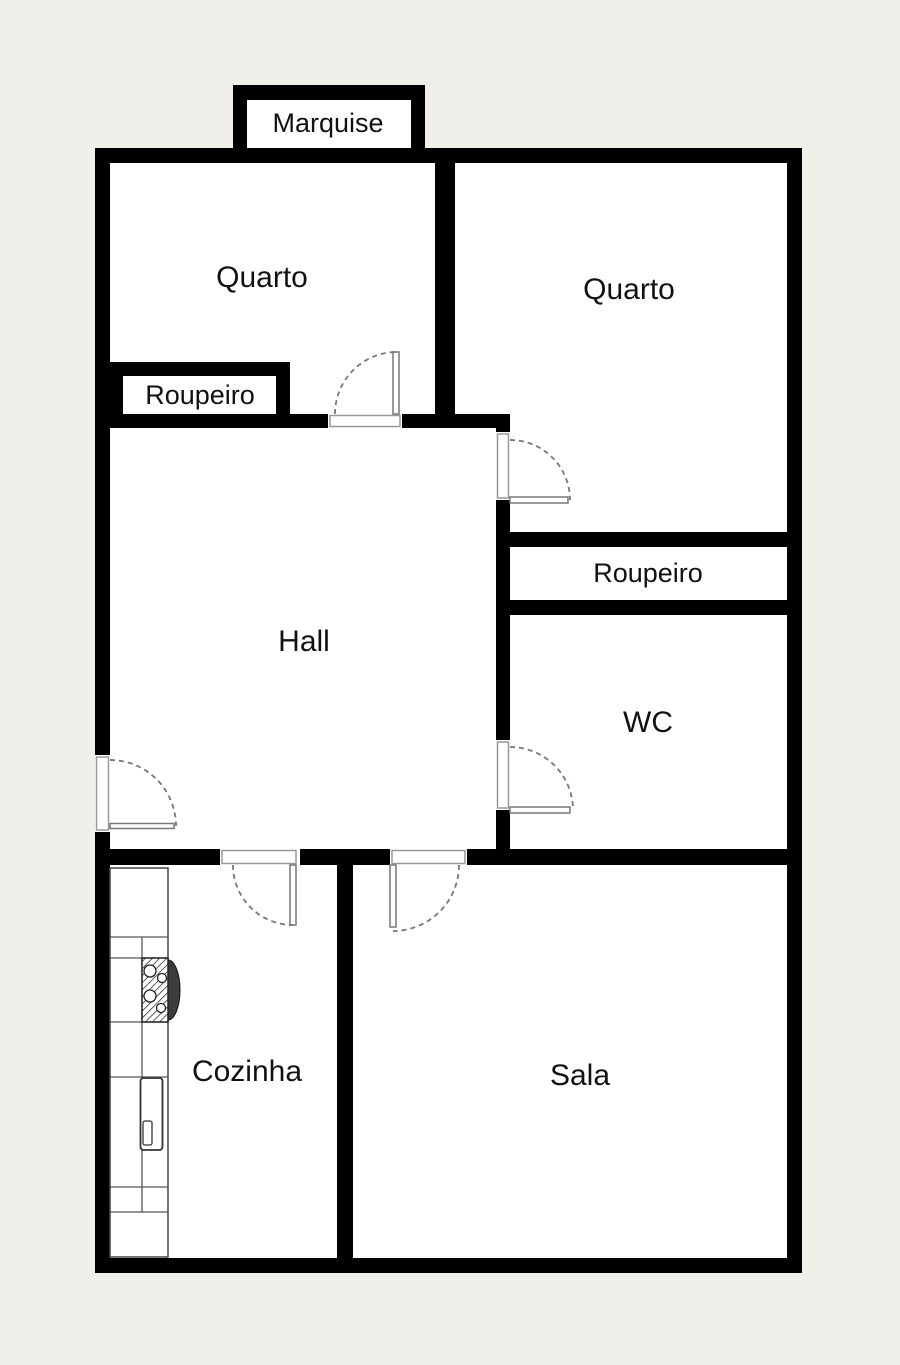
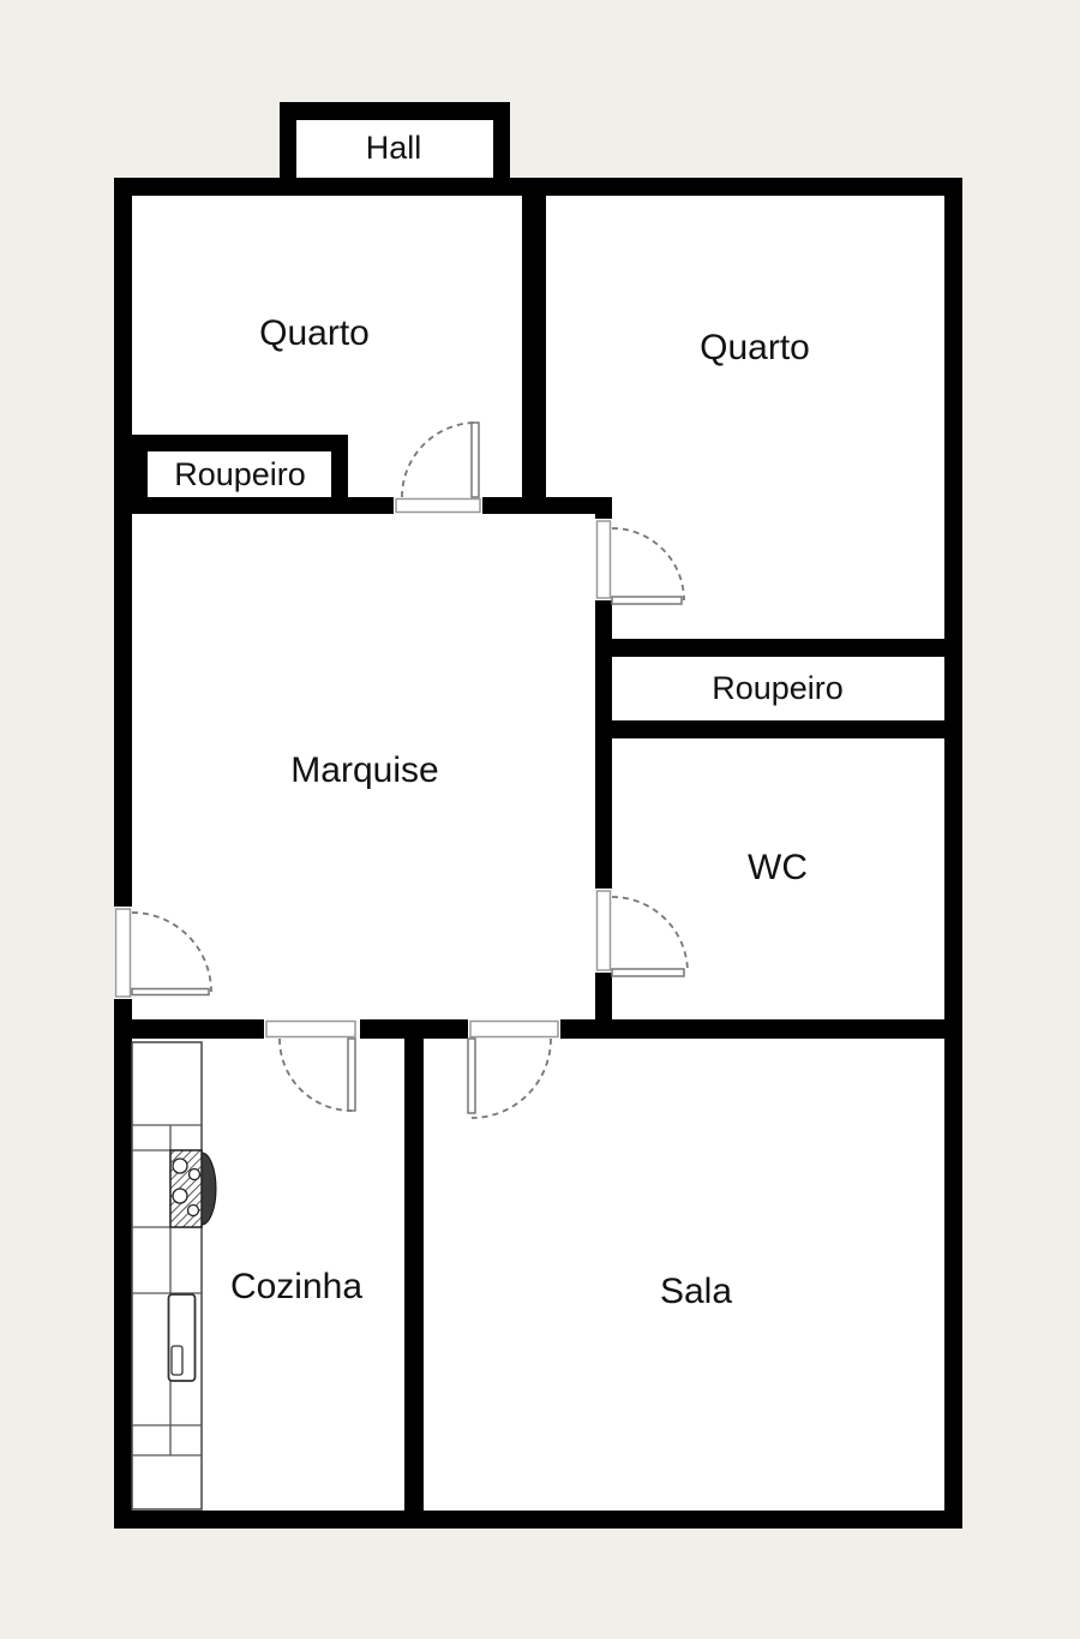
- Marquise
+ Hall
  Quarto
  Quarto
  Roupeiro
- Hall
+ Marquise
  Roupeiro
  WC
  Cozinha
  Sala
